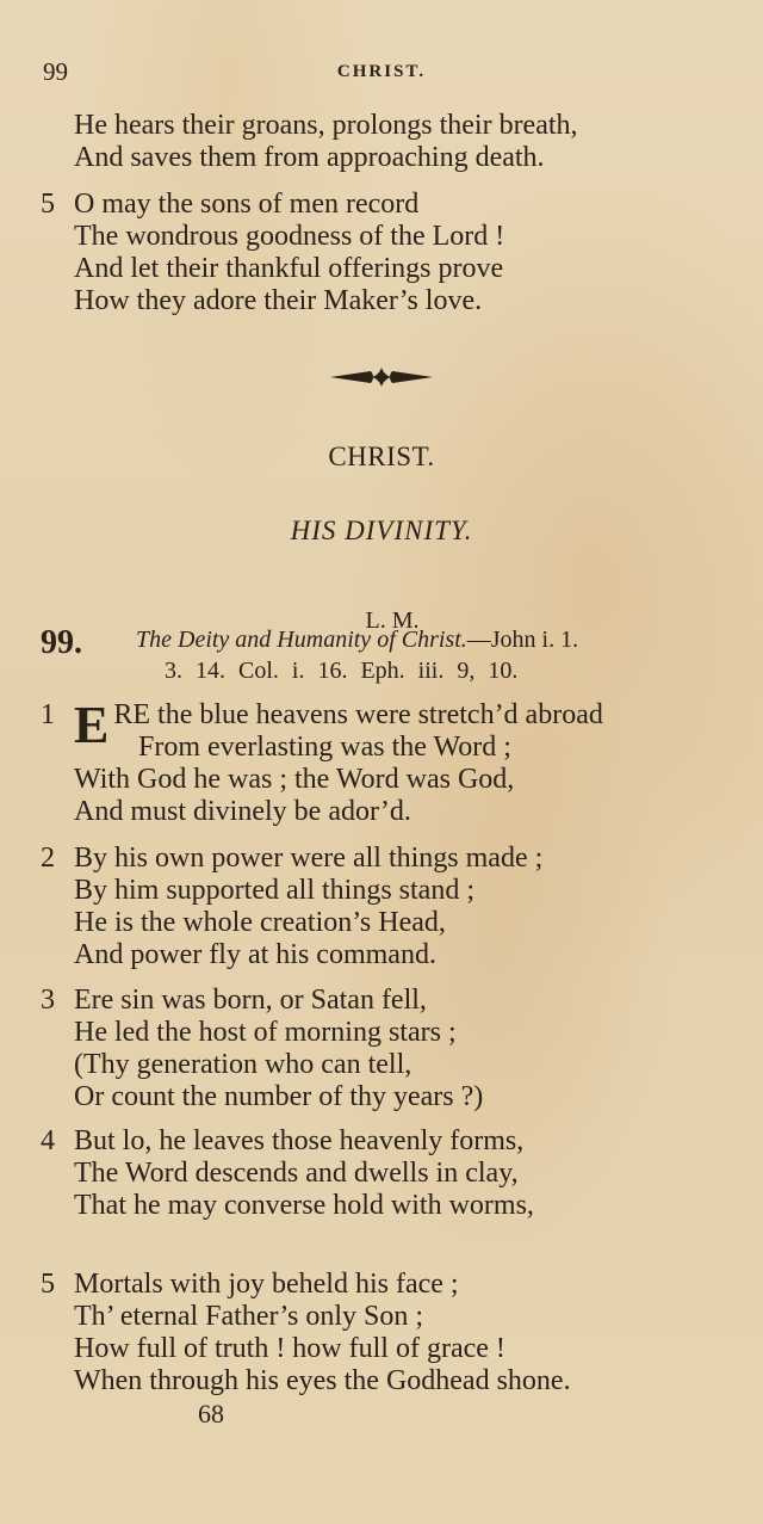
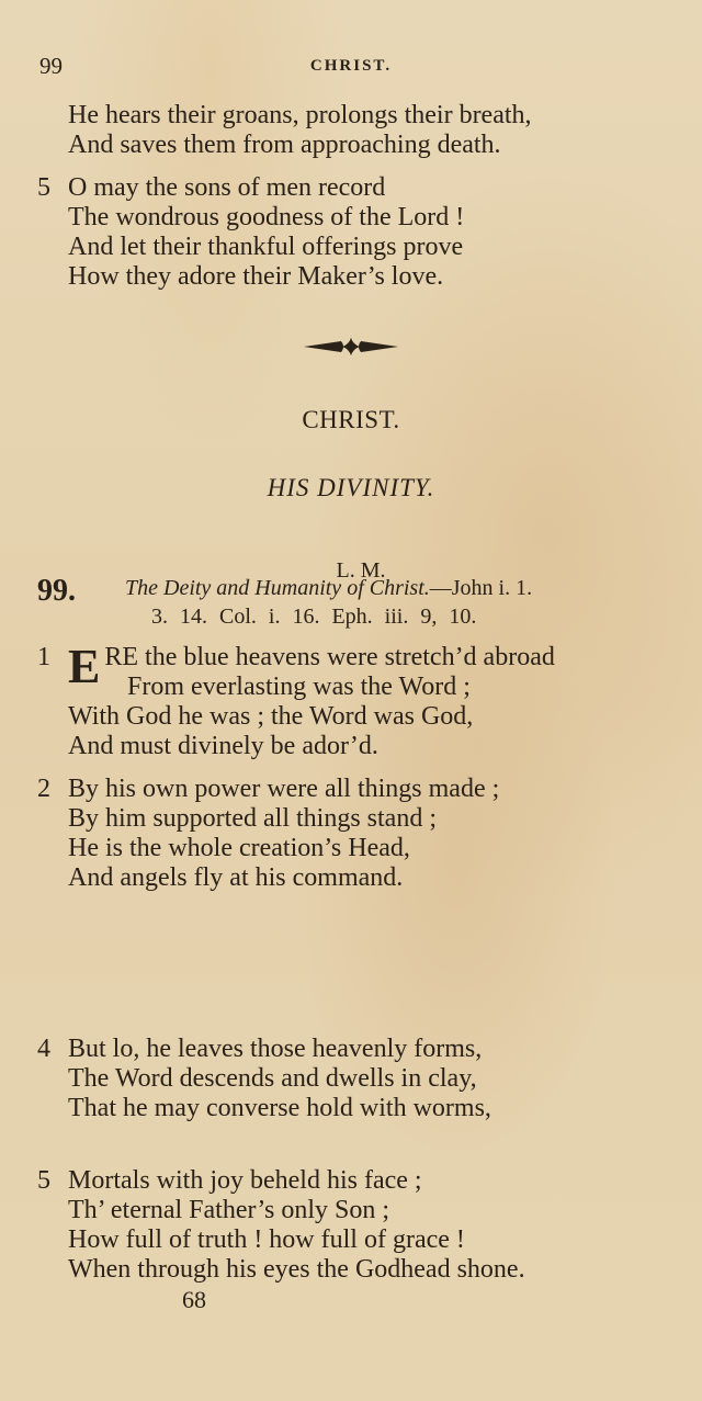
  99
  CHRIST.
  He hears their groans, prolongs their breath,
  And saves them from approaching death.
  5
  O may the sons of men record
  The wondrous goodness of the Lord !
  And let their thankful offerings prove
  How they adore their Maker’s love.
  CHRIST.
  HIS DIVINITY.
  L. M.
  99.
  The Deity and Humanity of Christ.—John i. 1.
  3. 14. Col. i. 16. Eph. iii. 9, 10.
  1
  E
  RE the blue heavens were stretch’d abroad
  From everlasting was the Word ;
  With God he was ; the Word was God,
  And must divinely be ador’d.
  2
  By his own power were all things made ;
  By him supported all things stand ;
  He is the whole creation’s Head,
- And power fly at his command.
+ And angels fly at his command.
- 3
- Ere sin was born, or Satan fell,
- He led the host of morning stars ;
- (Thy generation who can tell,
- Or count the number of thy years ?)
  4
  But lo, he leaves those heavenly forms,
  The Word descends and dwells in clay,
  That he may converse hold with worms,
  5
  Mortals with joy beheld his face ;
  Th’ eternal Father’s only Son ;
  How full of truth ! how full of grace !
  When through his eyes the Godhead shone.
  68
